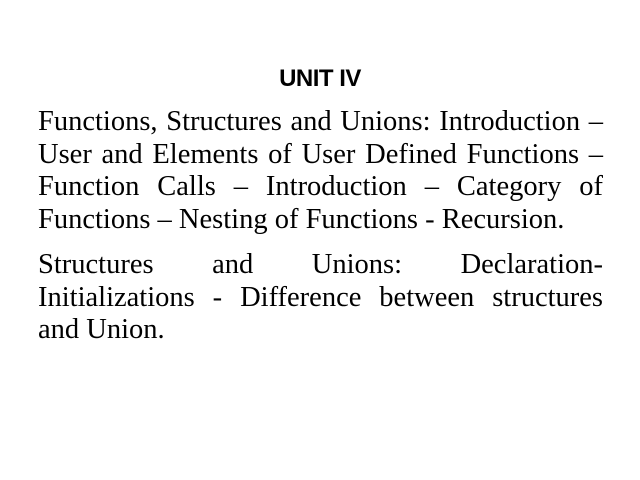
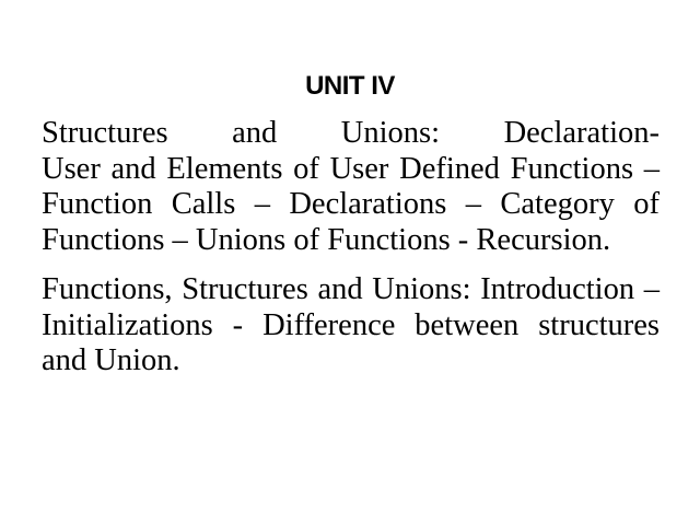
  UNIT IV
- Functions, Structures and Unions: Introduction –
+ Structures and Unions: Declaration-
  User and Elements of User Defined Functions –
- Function Calls – Introduction – Category of
+ Function Calls – Declarations – Category of
- Functions – Nesting of Functions - Recursion.
+ Functions – Unions of Functions - Recursion.
- Structures and Unions: Declaration-
+ Functions, Structures and Unions: Introduction –
  Initializations - Difference between structures
  and Union.
